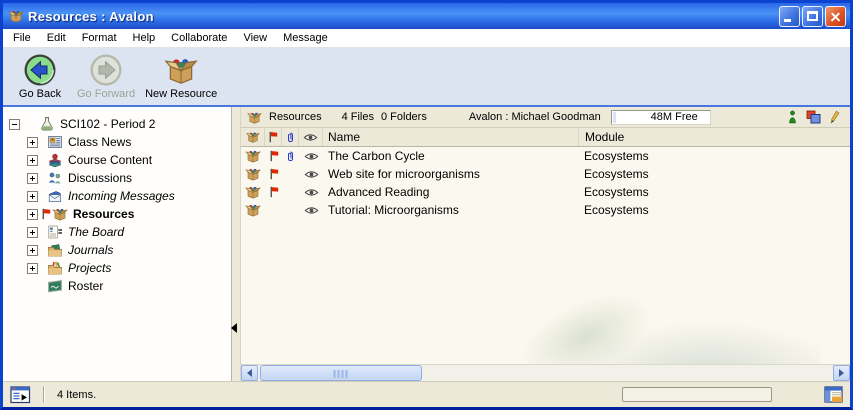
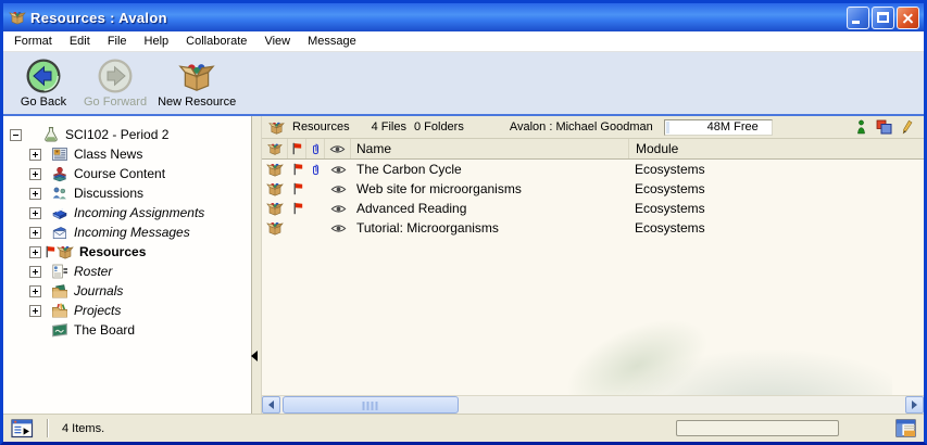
  Resources : Avalon
- File
+ Format
  Edit
- Format
+ File
  Help
  Collaborate
  View
  Message
  Go Back
  Go Forward
  New Resource
  SCI102 - Period 2
  Class News
  Course Content
  Discussions
+ Incoming Assignments
  Incoming Messages
  Resources
- The Board
+ Roster
  Journals
  Projects
- Roster
+ The Board
  Resources
  4 Files
  0 Folders
  Avalon : Michael Goodman
  48M Free
  Name
  Module
  The Carbon Cycle
  Ecosystems
  Web site for microorganisms
  Ecosystems
  Advanced Reading
  Ecosystems
  Tutorial: Microorganisms
  Ecosystems
  4 Items.
